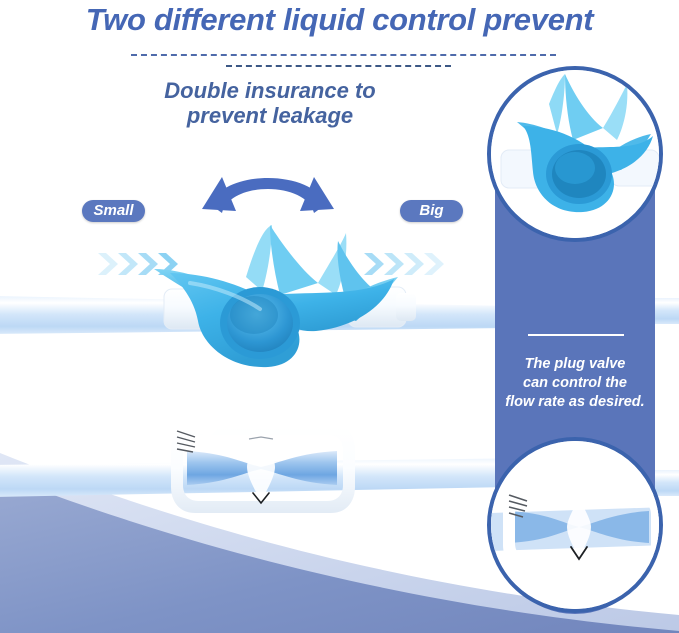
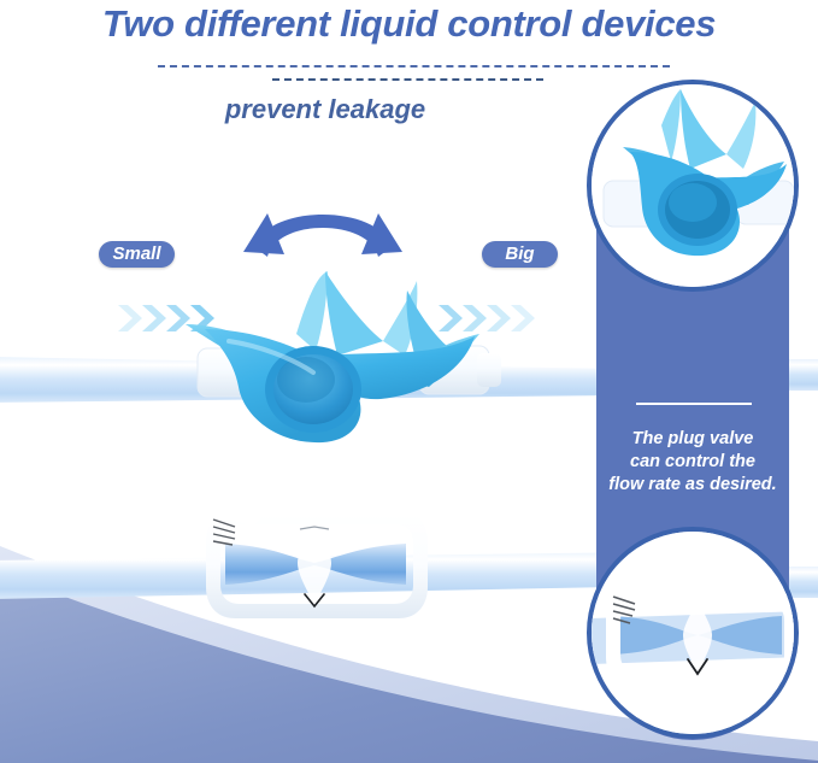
- Two different liquid control prevent
+ Two different liquid control devices
- Double insurance to
  prevent leakage
  Small
  Big
  The plug valve
  can control the
  flow rate as desired.
